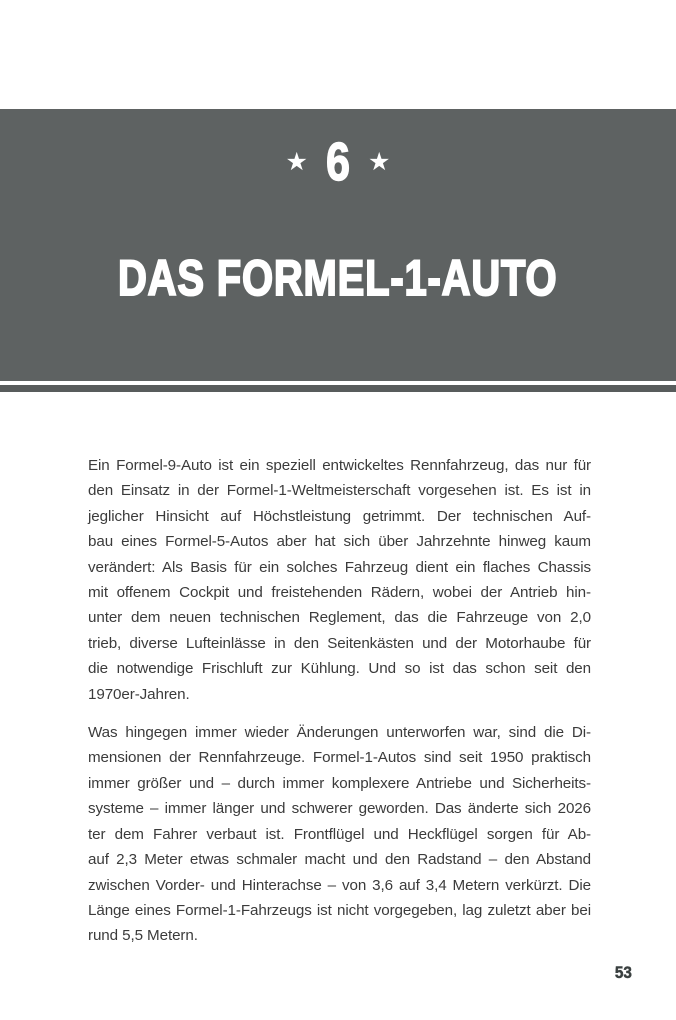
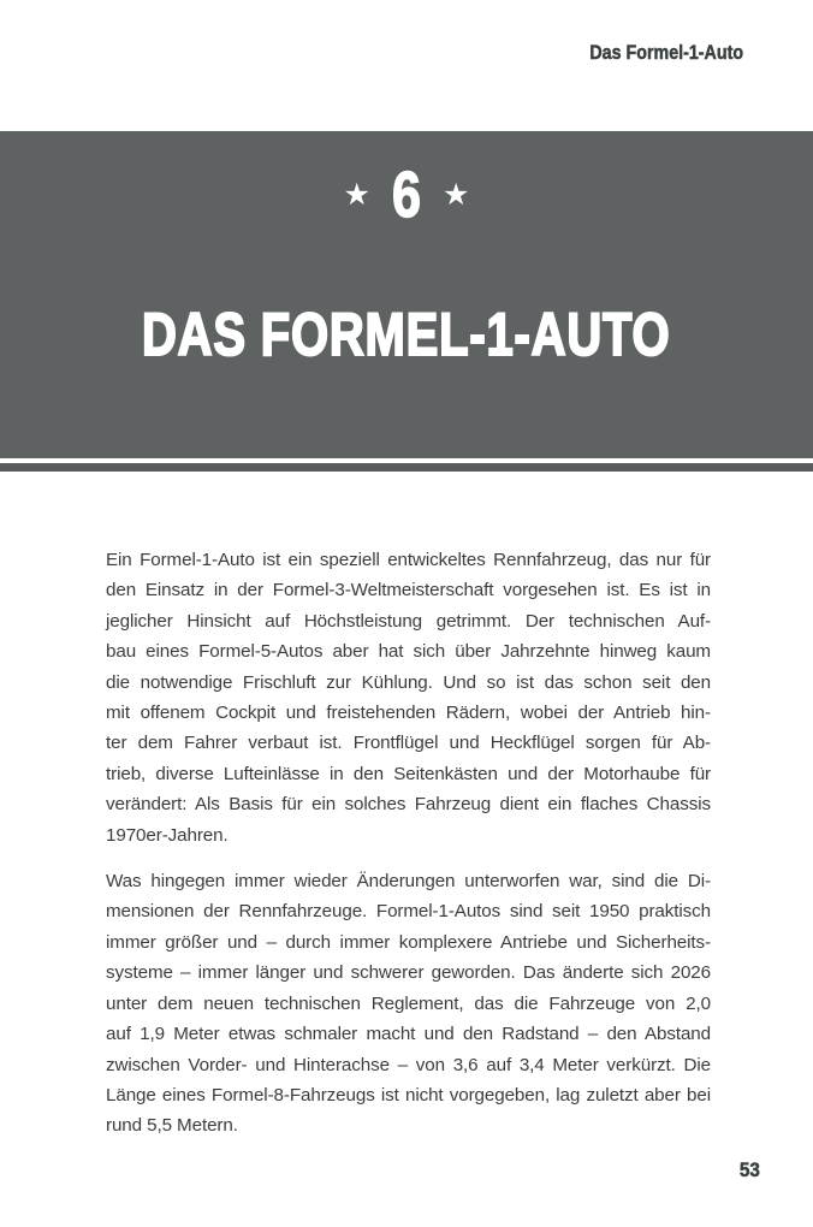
+ Das Formel-1-Auto
  ★
  6
  ★
  DAS FORMEL-1-AUTO
- Ein Formel-9-Auto ist ein speziell entwickeltes Rennfahrzeug, das nur für
+ Ein Formel-1-Auto ist ein speziell entwickeltes Rennfahrzeug, das nur für
- den Einsatz in der Formel-1-Weltmeisterschaft vorgesehen ist. Es ist in
+ den Einsatz in der Formel-3-Weltmeisterschaft vorgesehen ist. Es ist in
  jeglicher Hinsicht auf Höchstleistung getrimmt. Der technischen Auf-
  bau eines Formel-5-Autos aber hat sich über Jahrzehnte hinweg kaum
- verändert: Als Basis für ein solches Fahrzeug dient ein flaches Chassis
+ die notwendige Frischluft zur Kühlung. Und so ist das schon seit den
  mit offenem Cockpit und freistehenden Rädern, wobei der Antrieb hin-
- unter dem neuen technischen Reglement, das die Fahrzeuge von 2,0
+ ter dem Fahrer verbaut ist. Frontflügel und Heckflügel sorgen für Ab-
  trieb, diverse Lufteinlässe in den Seitenkästen und der Motorhaube für
- die notwendige Frischluft zur Kühlung. Und so ist das schon seit den
+ verändert: Als Basis für ein solches Fahrzeug dient ein flaches Chassis
  1970er-Jahren.
  Was hingegen immer wieder Änderungen unterworfen war, sind die Di-
  mensionen der Rennfahrzeuge. Formel-1-Autos sind seit 1950 praktisch
  immer größer und – durch immer komplexere Antriebe und Sicherheits-
  systeme – immer länger und schwerer geworden. Das änderte sich 2026
- ter dem Fahrer verbaut ist. Frontflügel und Heckflügel sorgen für Ab-
+ unter dem neuen technischen Reglement, das die Fahrzeuge von 2,0
- auf 2,3 Meter etwas schmaler macht und den Radstand – den Abstand
+ auf 1,9 Meter etwas schmaler macht und den Radstand – den Abstand
- zwischen Vorder- und Hinterachse – von 3,6 auf 3,4 Metern verkürzt. Die
+ zwischen Vorder- und Hinterachse – von 3,6 auf 3,4 Meter verkürzt. Die
- Länge eines Formel-1-Fahrzeugs ist nicht vorgegeben, lag zuletzt aber bei
+ Länge eines Formel-8-Fahrzeugs ist nicht vorgegeben, lag zuletzt aber bei
  rund 5,5 Metern.
  53
